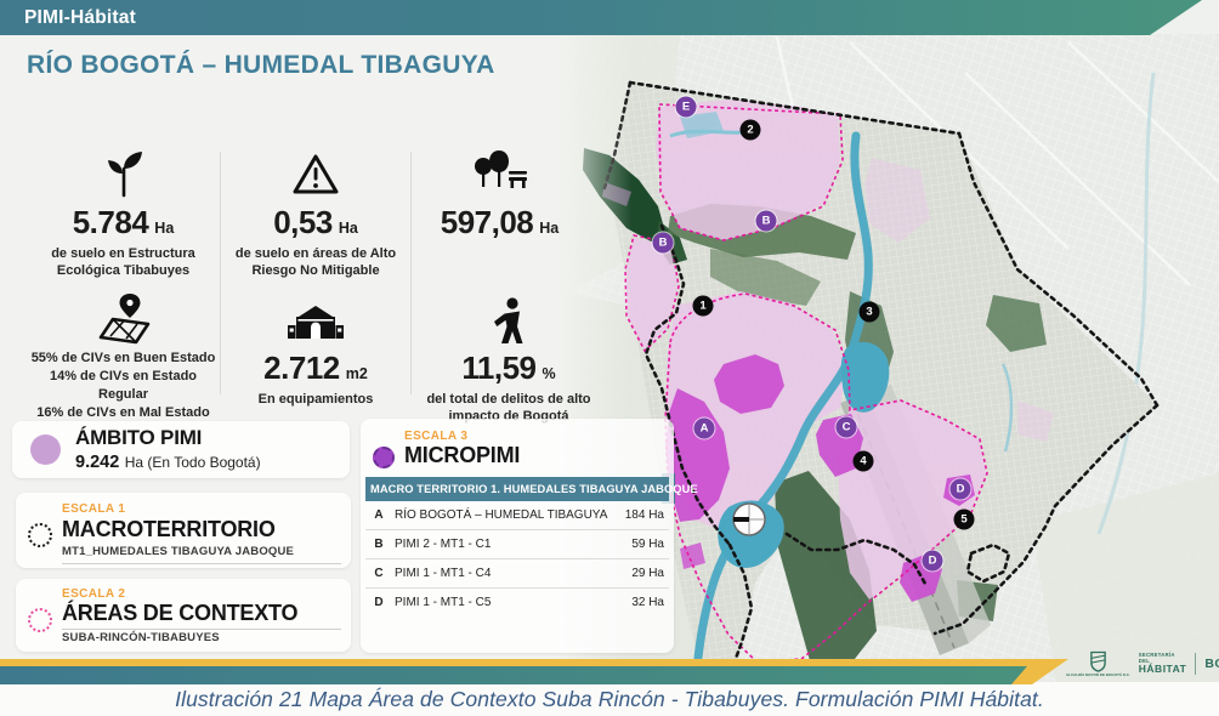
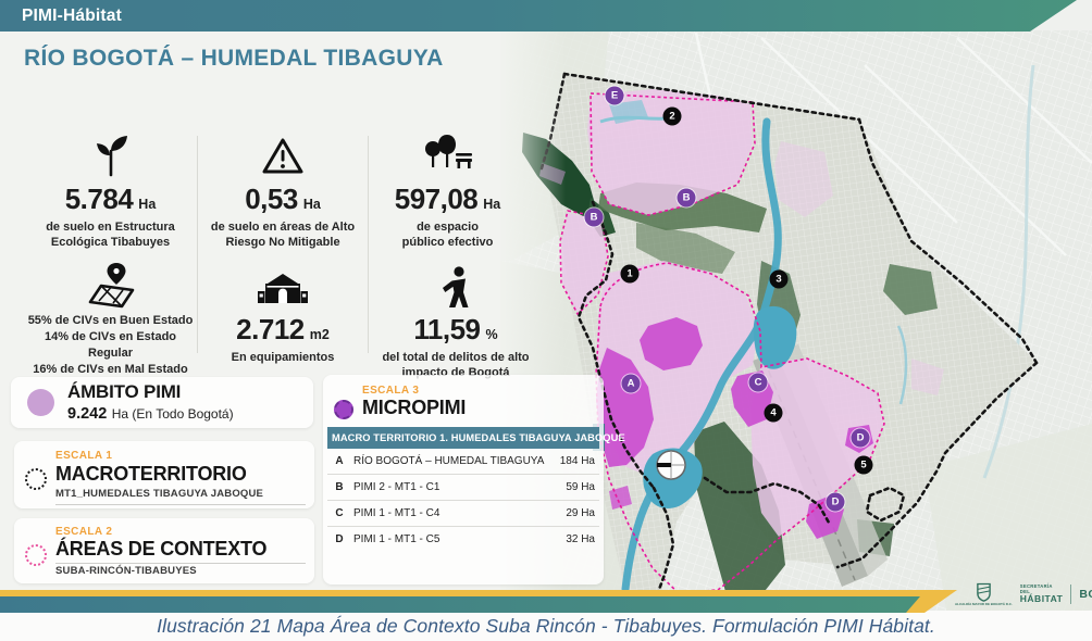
  PIMI-Hábitat
  RÍO BOGOTÁ – HUMEDAL TIBAGUYA
  5.784 Ha
  de suelo en Estructura Ecológica Tibabuyes
  0,53 Ha
  de suelo en áreas de Alto Riesgo No Mitigable
  597,08 Ha
+ de espacio público efectivo
  55% de CIVs en Buen Estado
  14% de CIVs en Estado Regular
  16% de CIVs en Mal Estado
  2.712 m2
  En equipamientos
  11,59 %
  del total de delitos de alto impacto de Bogotá
  ÁMBITO PIMI
  9.242 Ha (En Todo Bogotá)
  ESCALA 1
  MACROTERRITORIO
  MT1_HUMEDALES TIBAGUYA JABOQUE
  ESCALA 2
  ÁREAS DE CONTEXTO
  SUBA-RINCÓN-TIBABUYES
  ESCALA 3
  MICROPIMI
  MACRO TERRITORIO 1. HUMEDALES TIBAGUYA JABOQUE
  A
  RÍO BOGOTÁ – HUMEDAL TIBAGUYA
  184 Ha
  B
  PIMI 2 - MT1 - C1
  59 Ha
  C
  PIMI 1 - MT1 - C4
  29 Ha
  D
  PIMI 1 - MT1 - C5
  32 Ha
  E
  2
  B
  B
  1
  3
  A
  C
  4
  D
  5
  D
  HÁBITAT
  Ilustración 21 Mapa Área de Contexto Suba Rincón - Tibabuyes. Formulación PIMI Hábitat.
